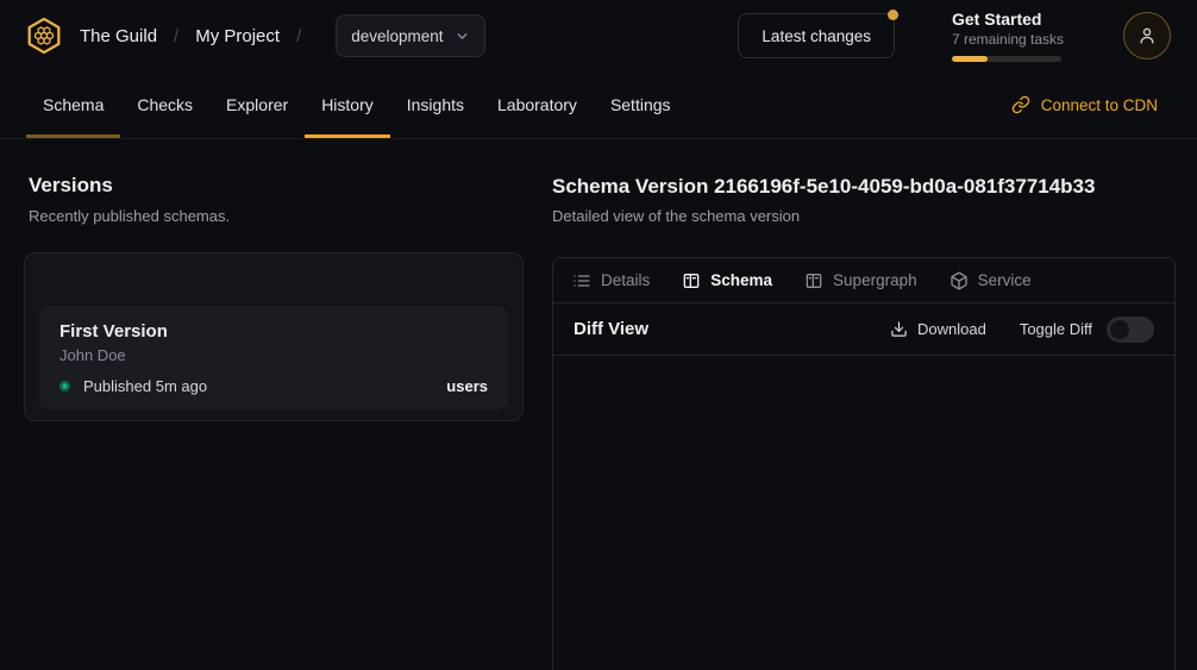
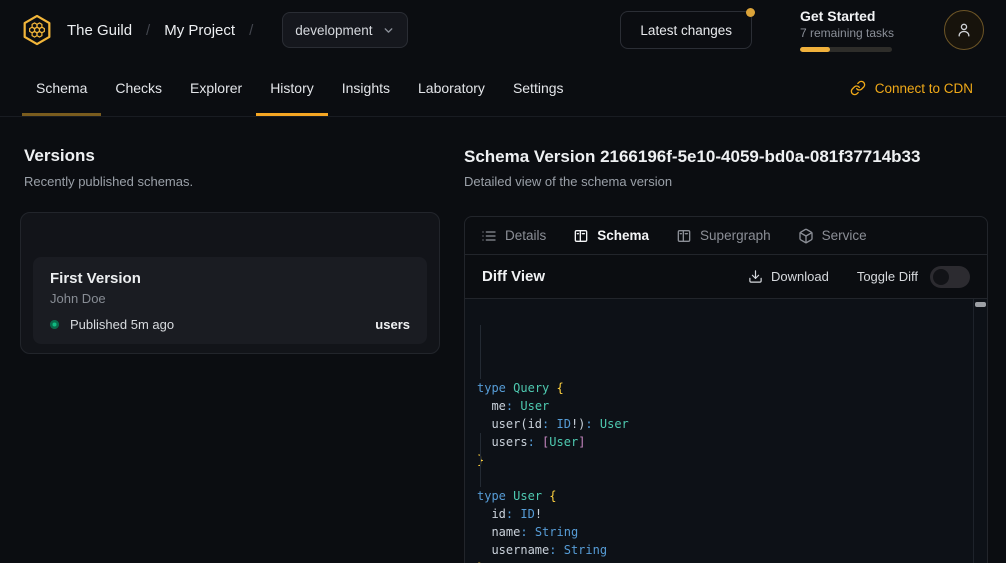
  The Guild
  /
  My Project
  /
  development
  Latest changes
  Get Started
  7 remaining tasks
  Schema
  Checks
  Explorer
  History
  Insights
  Laboratory
  Settings
  Connect to CDN
  Versions
  Recently published schemas.
  First Version
  John Doe
  Published 5m ago
  users
  Schema Version 2166196f-5e10-4059-bd0a-081f37714b33
  Detailed view of the schema version
  Details
  Schema
  Supergraph
  Service
  Diff View
  Download
  Toggle Diff
+ type Query {
+ me: User
+ user(id: ID!): User
+ users: [User]
+ type User {
+ id: ID!
+ name: String
+ username: String
